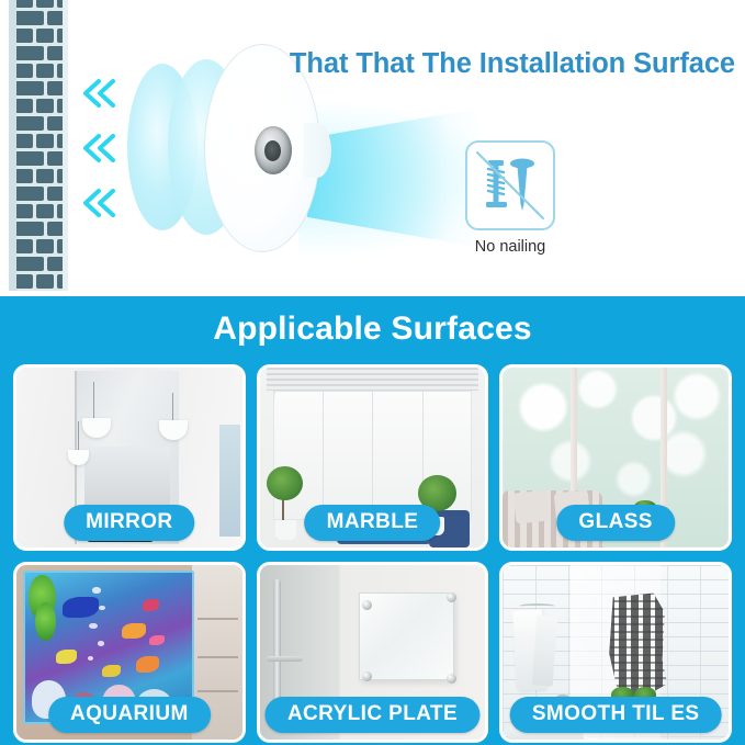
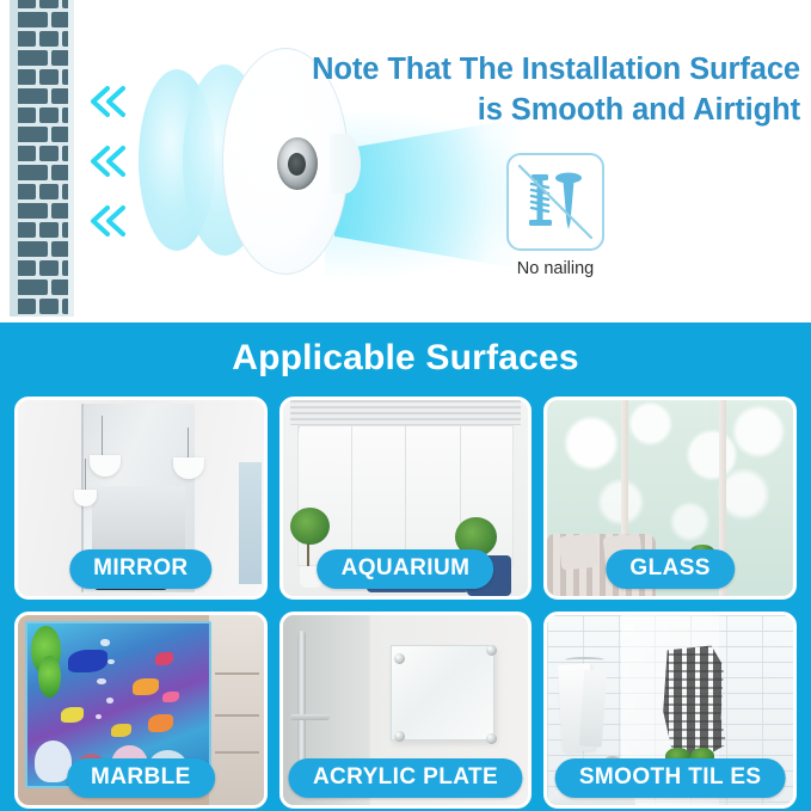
- That That The Installation Surface
+ Note That The Installation Surface
+ is Smooth and Airtight
  No nailing
  Applicable Surfaces
  MIRROR
- MARBLE
+ AQUARIUM
  GLASS
- AQUARIUM
+ MARBLE
  ACRYLIC PLATE
  SMOOTH TIL ES
